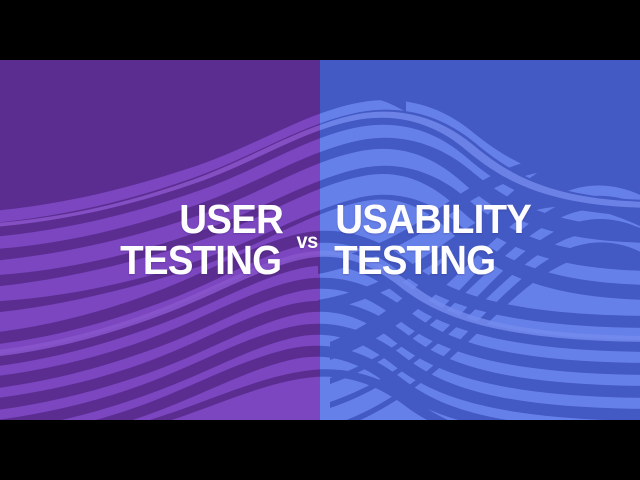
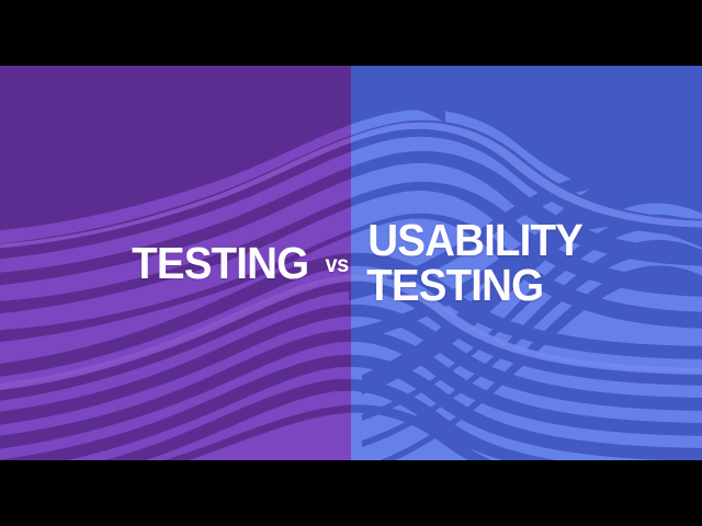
- USER
  TESTING
  vs
  USABILITY
  TESTING
